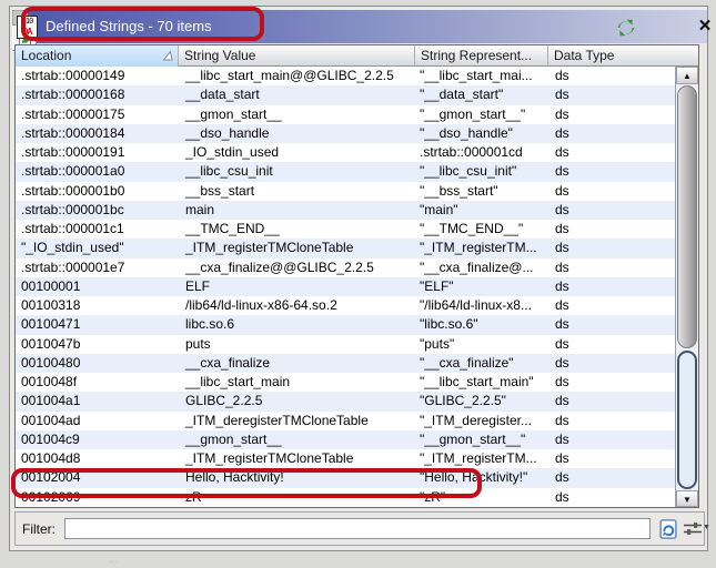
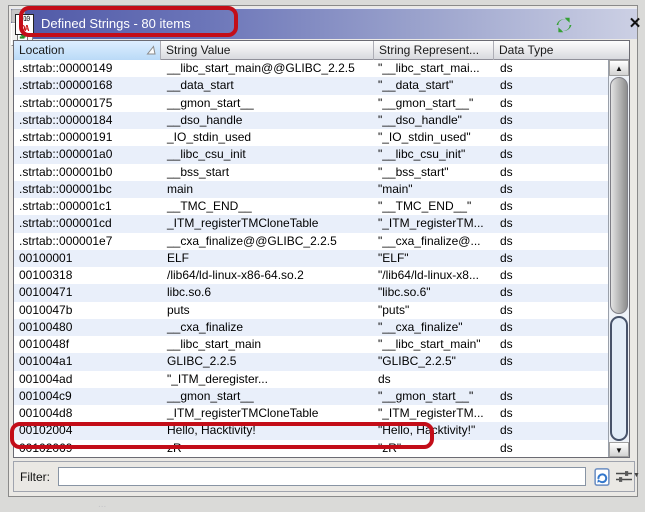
  010
  DA
- Defined Strings - 70 items
+ Defined Strings - 80 items
  ✕
  Location
  String Value
  String Represent...
  Data Type
  .strtab::00000149
  __libc_start_main@@GLIBC_2.2.5
  "__libc_start_mai...
  ds
  .strtab::00000168
  __data_start
  "__data_start"
  ds
  .strtab::00000175
  __gmon_start__
  "__gmon_start__"
  ds
  .strtab::00000184
  __dso_handle
  "__dso_handle"
  ds
  .strtab::00000191
  _IO_stdin_used
- .strtab::000001cd
+ "_IO_stdin_used"
  ds
  .strtab::000001a0
  __libc_csu_init
  "__libc_csu_init"
  ds
  .strtab::000001b0
  __bss_start
  "__bss_start"
  ds
  .strtab::000001bc
  main
  "main"
  ds
  .strtab::000001c1
  __TMC_END__
  "__TMC_END__"
  ds
- "_IO_stdin_used"
+ .strtab::000001cd
  _ITM_registerTMCloneTable
  "_ITM_registerTM...
  ds
  .strtab::000001e7
  __cxa_finalize@@GLIBC_2.2.5
  "__cxa_finalize@...
  ds
  00100001
  ELF
  "ELF"
  ds
  00100318
  /lib64/ld-linux-x86-64.so.2
  "/lib64/ld-linux-x8...
  ds
  00100471
  libc.so.6
  "libc.so.6"
  ds
  0010047b
  puts
  "puts"
  ds
  00100480
  __cxa_finalize
  "__cxa_finalize"
  ds
  0010048f
  __libc_start_main
  "__libc_start_main"
  ds
  001004a1
  GLIBC_2.2.5
  "GLIBC_2.2.5"
  ds
  001004ad
- _ITM_deregisterTMCloneTable
  "_ITM_deregister...
  ds
  001004c9
  __gmon_start__
  "__gmon_start__"
  ds
  001004d8
  _ITM_registerTMCloneTable
  "_ITM_registerTM...
  ds
  00102004
  Hello, Hacktivity!
  "Hello, Hacktivity!"
  ds
  00102069
  zR
  "zR"
  ds
  ▲
  ▼
  Filter:
